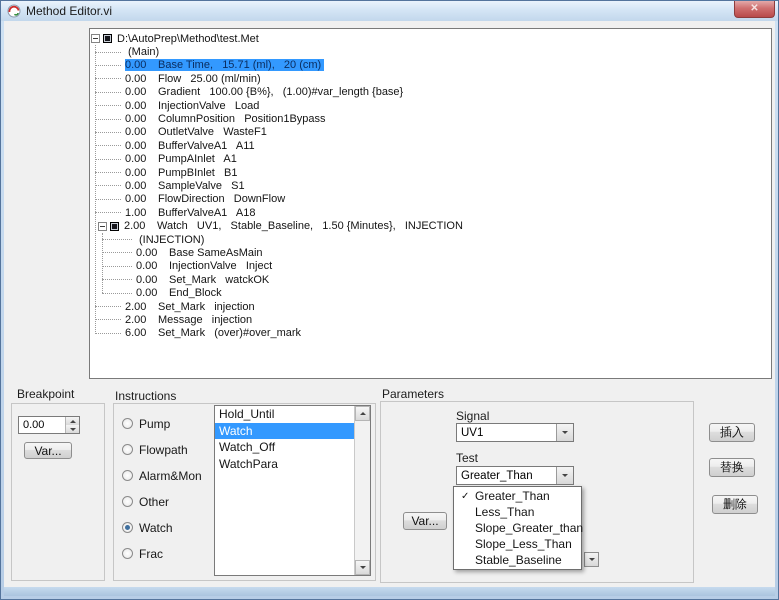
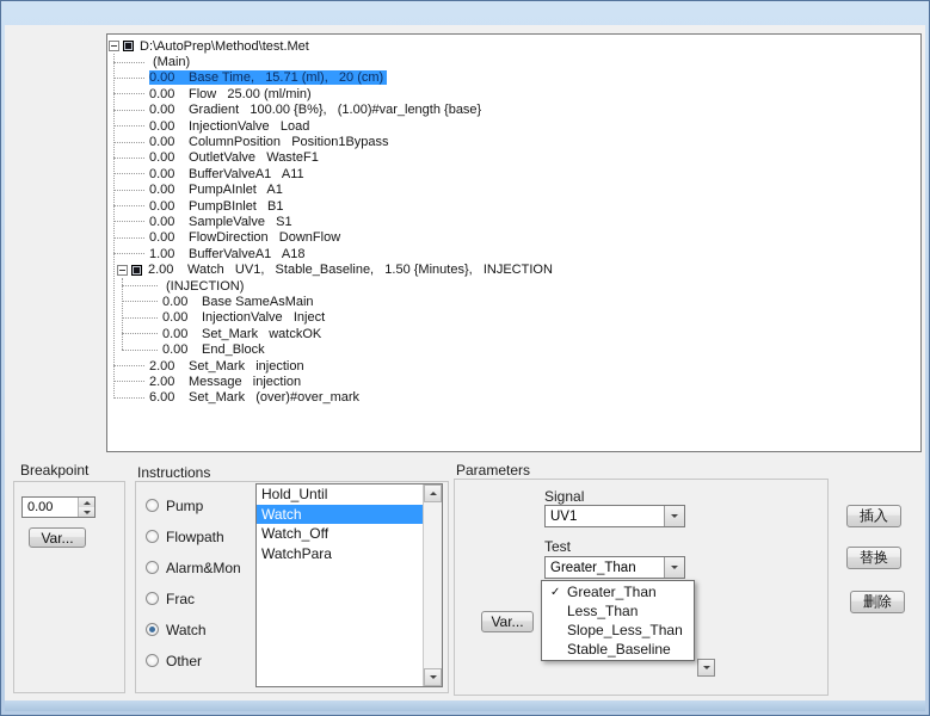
- Method Editor.vi
- ✕
  D:\AutoPrep\Method\test.Met
  (Main)
  0.00
  Base Time, 15.71 (ml), 20 (cm)
  0.00
  Flow 25.00 (ml/min)
  0.00
  Gradient 100.00 {B%}, (1.00)#var_length {base}
  0.00
  InjectionValve Load
  0.00
  ColumnPosition Position1Bypass
  0.00
  OutletValve WasteF1
  0.00
  BufferValveA1 A11
  0.00
  PumpAInlet A1
  0.00
  PumpBInlet B1
  0.00
  SampleValve S1
  0.00
  FlowDirection DownFlow
  1.00
  BufferValveA1 A18
  2.00
  Watch UV1, Stable_Baseline, 1.50 {Minutes}, INJECTION
  (INJECTION)
  0.00
  Base SameAsMain
  0.00
  InjectionValve Inject
  0.00
  Set_Mark watckOK
  0.00
  End_Block
  2.00
  Set_Mark injection
  2.00
  Message injection
  6.00
  Set_Mark (over)#over_mark
  Breakpoint
  0.00
  Var...
  Instructions
  Pump
  Flowpath
  Alarm&Mon
- Other
+ Frac
  Watch
- Frac
+ Other
  Hold_Until
  Watch
  Watch_Off
  WatchPara
  Parameters
  Signal
  UV1
  Test
  Greater_Than
  Var...
  ✓
  Greater_Than
  Less_Than
- Slope_Greater_than
  Slope_Less_Than
  Stable_Baseline
  插入
  替换
  删除
